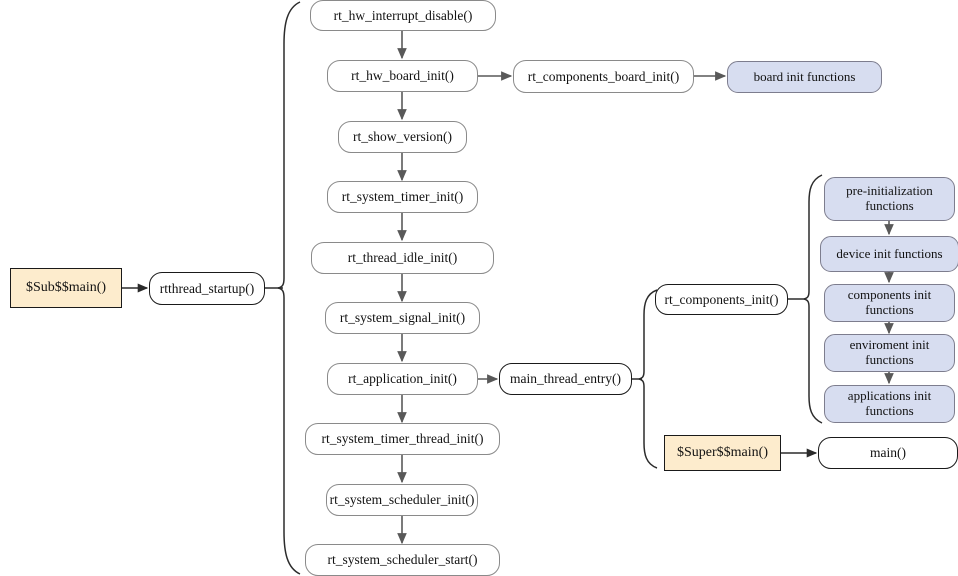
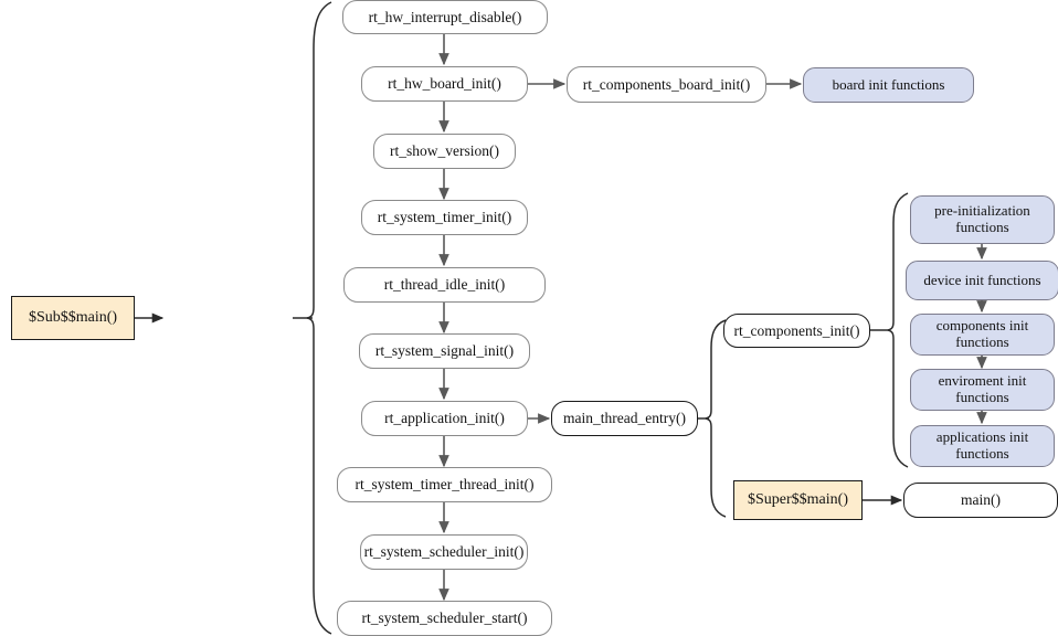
  $Sub$$main()
- rtthread_startup()
  rt_hw_interrupt_disable()
  rt_hw_board_init()
  rt_show_version()
  rt_system_timer_init()
  rt_thread_idle_init()
  rt_system_signal_init()
  rt_application_init()
  rt_system_timer_thread_init()
  rt_system_scheduler_init()
  rt_system_scheduler_start()
  rt_components_board_init()
  board init functions
  main_thread_entry()
  rt_components_init()
  $Super$$main()
  main()
  pre-initialization
  functions
  device init functions
  components init
  functions
  enviroment init
  functions
  applications init
  functions
